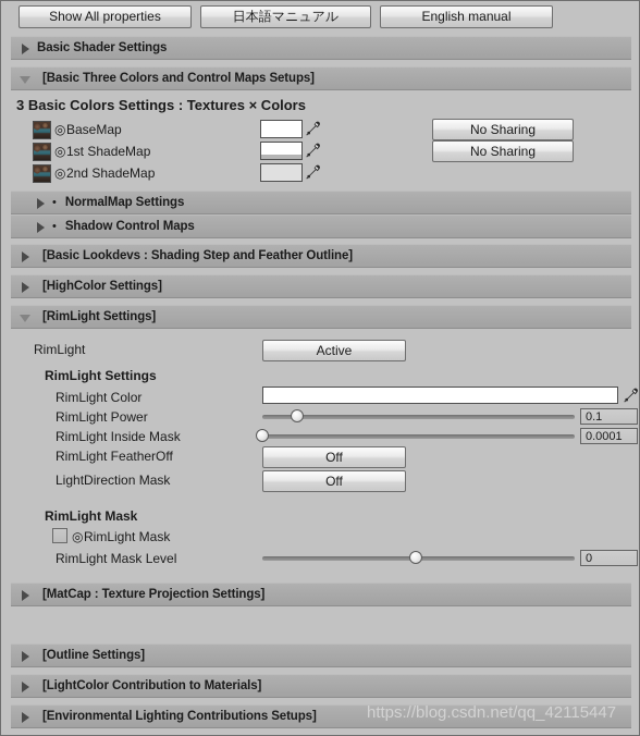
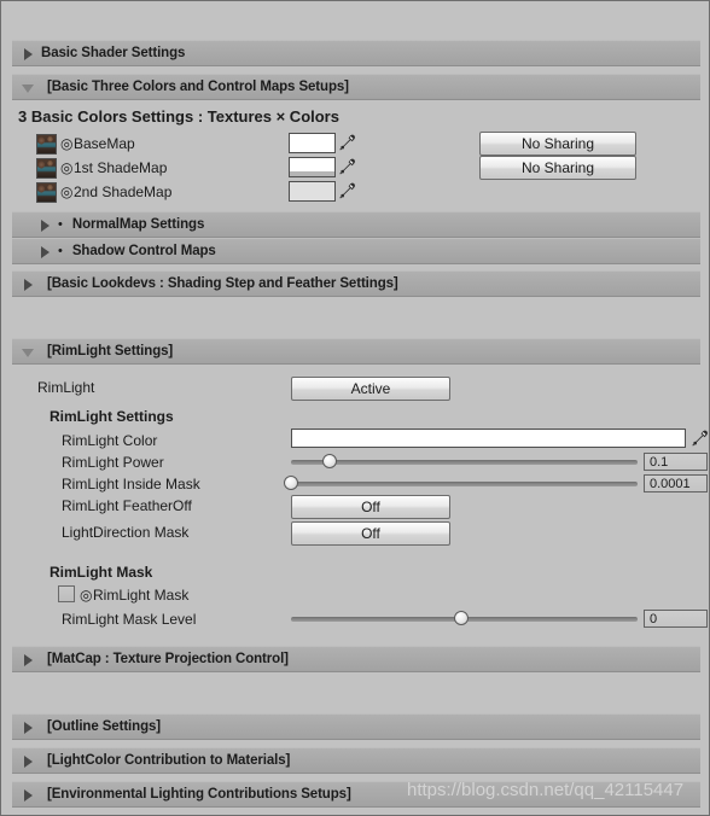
- Show All properties
- 日本語マニュアル
- English manual
  Basic Shader Settings
  [Basic Three Colors and Control Maps Setups]
  3 Basic Colors Settings : Textures × Colors
  ◎
  BaseMap
  No Sharing
  ◎
  1st ShadeMap
  No Sharing
  ◎
  2nd ShadeMap
  •
  NormalMap Settings
  •
  Shadow Control Maps
- [Basic Lookdevs : Shading Step and Feather Outline]
+ [Basic Lookdevs : Shading Step and Feather Settings]
- [HighColor Settings]
  [RimLight Settings]
  RimLight
  Active
  RimLight Settings
  RimLight Color
  RimLight Power
  0.1
  RimLight Inside Mask
  0.0001
  RimLight FeatherOff
  Off
  LightDirection Mask
  Off
  RimLight Mask
  ◎
  RimLight Mask
  RimLight Mask Level
  0
- [MatCap : Texture Projection Settings]
+ [MatCap : Texture Projection Control]
  [Outline Settings]
  [LightColor Contribution to Materials]
  [Environmental Lighting Contributions Setups]
  https://blog.csdn.net/qq_42115447
